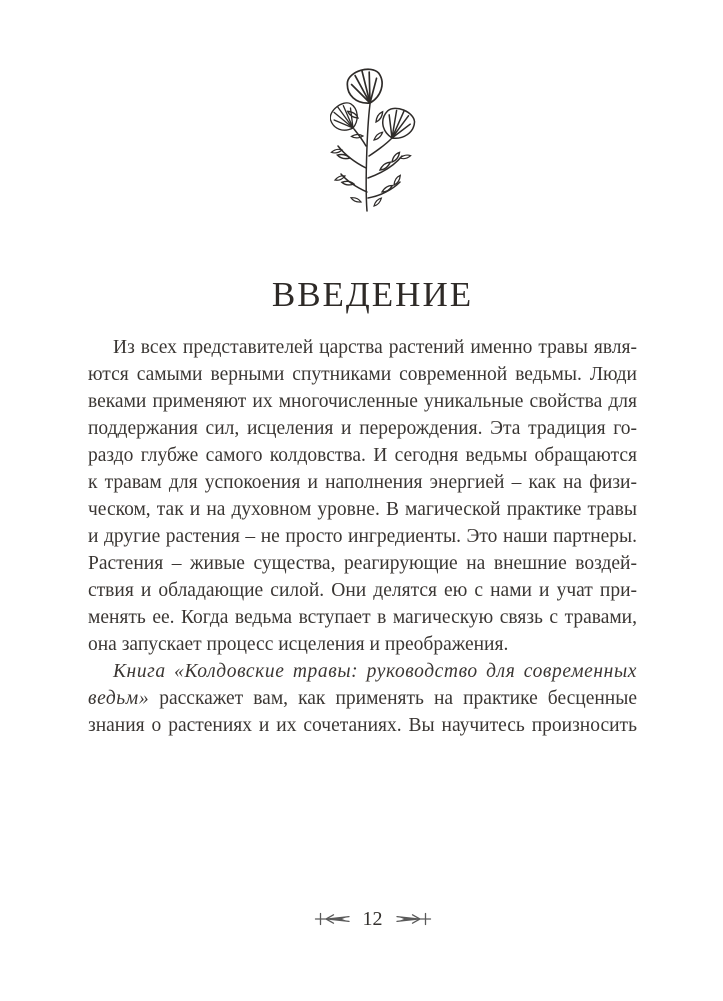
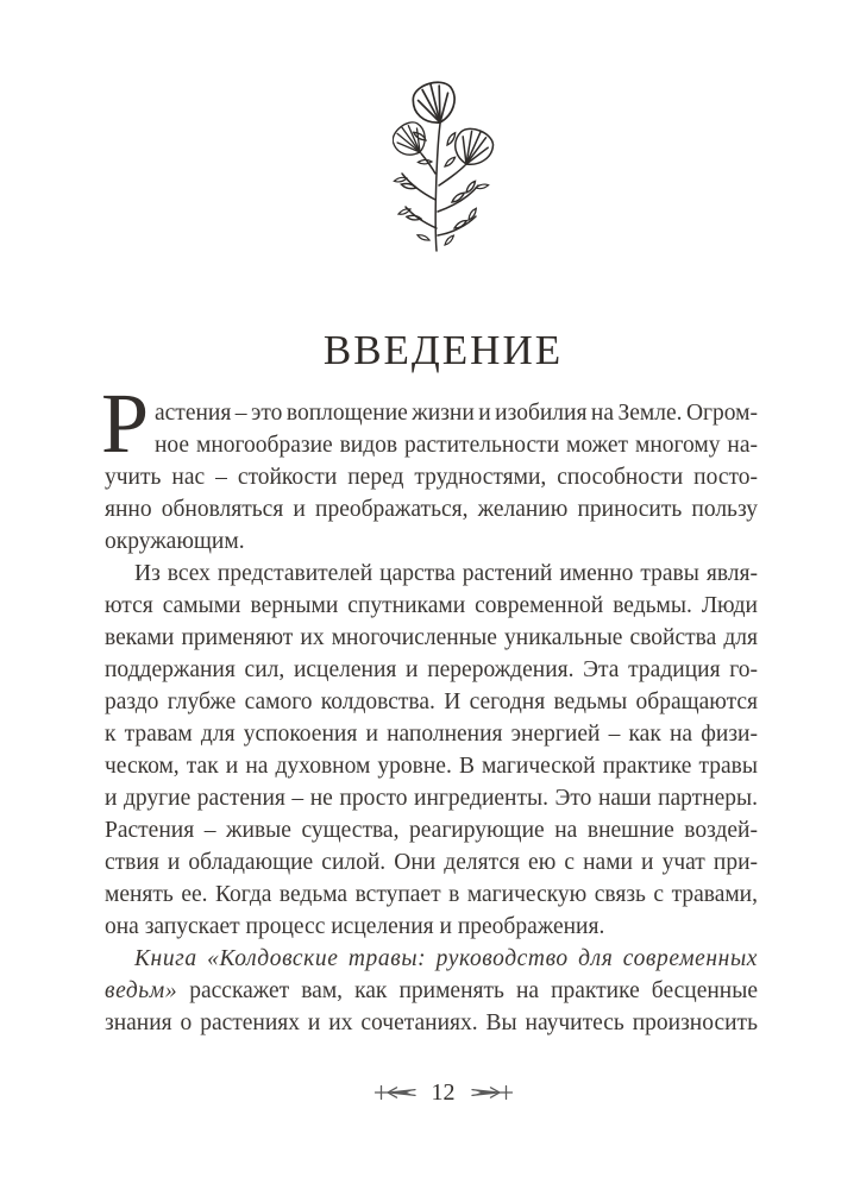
  ВВЕДЕНИЕ
+ Р
+ астения – это воплощение жизни и изобилия на Земле. Огром-
+ ное многообразие видов растительности может многому на-
+ учить нас – стойкости перед трудностями, способности посто-
+ янно обновляться и преображаться, желанию приносить пользу
+ окружающим.
  Из всех представителей царства растений именно травы явля-
  ются самыми верными спутниками современной ведьмы. Люди
  веками применяют их многочисленные уникальные свойства для
  поддержания сил, исцеления и перерождения. Эта традиция го-
  раздо глубже самого колдовства. И сегодня ведьмы обращаются
  к травам для успокоения и наполнения энергией – как на физи-
  ческом, так и на духовном уровне. В магической практике травы
  и другие растения – не просто ингредиенты. Это наши партнеры.
  Растения – живые существа, реагирующие на внешние воздей-
  ствия и обладающие силой. Они делятся ею с нами и учат при-
  менять ее. Когда ведьма вступает в магическую связь с травами,
  она запускает процесс исцеления и преображения.
  Книга «Колдовские травы: руководство для современных
  ведьм» расскажет вам, как применять на практике бесценные
  знания о растениях и их сочетаниях. Вы научитесь произносить
  12
